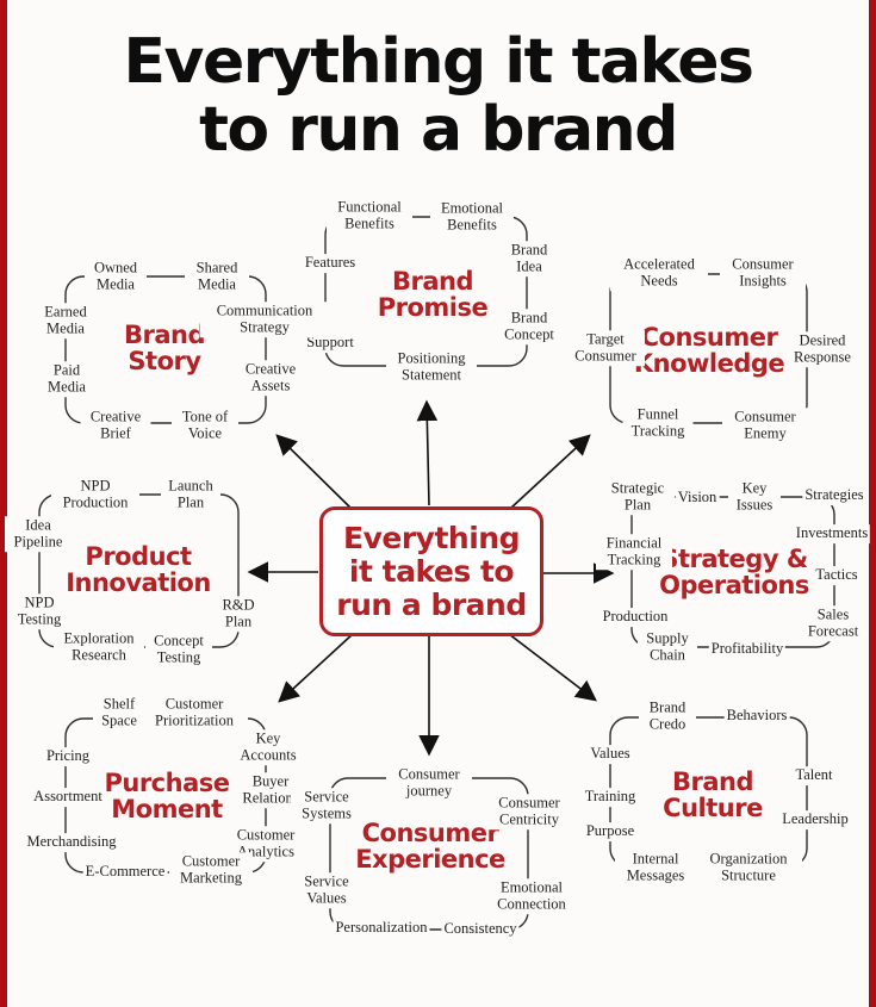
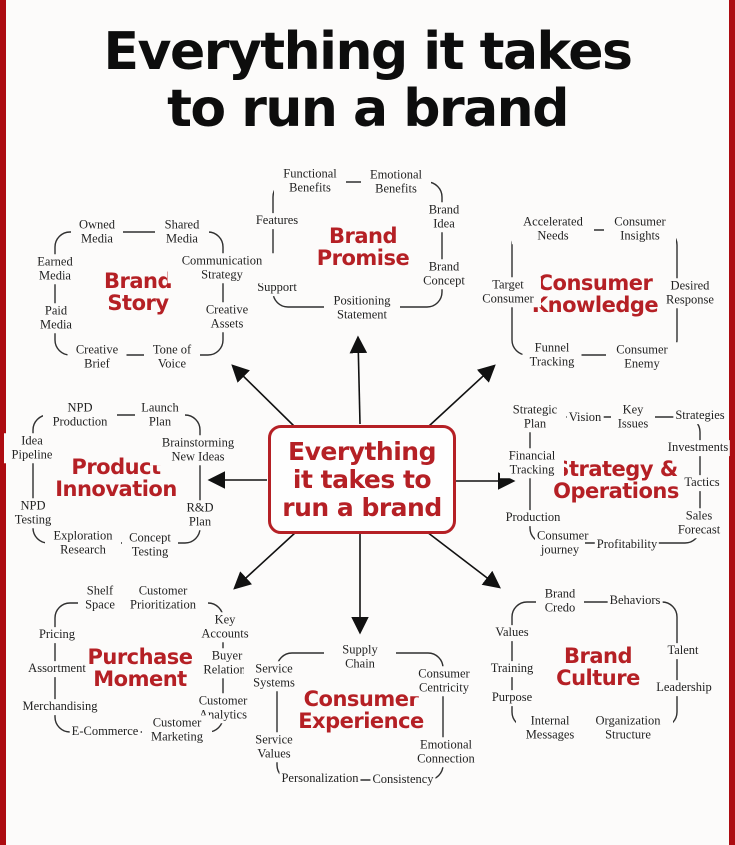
  Everything it takes
  to run a brand
  Brand Promise
  Functional Benefits
  Emotional Benefits
  Features
  Support
  Brand Idea
  Brand Concept
  Positioning Statement
  Brand Story
  Owned Media
  Shared Media
  Earned Media
  Paid Media
  Communication Strategy
  Creative Assets
  Creative Brief
  Tone of Voice
  Consumer nowledge
  Accelerated Needs
  Consumer Insights
  Target Consumer
  Desired Response
  Funnel Tracking
  Consumer Enemy
  Product Innovation
  NPD Production
  Launch Plan
  Idea Pipeline
+ Brainstorming New Ideas
  NPD Testing
  R&D Plan
  Exploration Research
  Concept Testing
  trategy & Operations
  Strategic Plan
  Vision
  Key Issues
  Strategies
  Financial Tracking
  Investments
  Tactics
  Production
  Sales Forecast
- Supply Chain
+ Consumer journey
  Profitability
  Purchase Moment
  Shelf Space
  Customer Prioritization
  Pricing
  Assortment
  Merchandising
  Key Accounts
  Buyer Relation
  Customer Analytics
  E-Commerce
  Customer Marketing
  Consumer Experience
- Consumer journey
+ Supply Chain
  Service Systems
  Service Values
  Consumer Centricity
  Emotional Connection
  Personalization
  Consistency
  Brand Culture
  Brand Credo
  Behaviors
  Values
  Training
  Purpose
  Talent
  Leadership
  Internal Messages
  Organization Structure
  Everything it takes to run a brand
